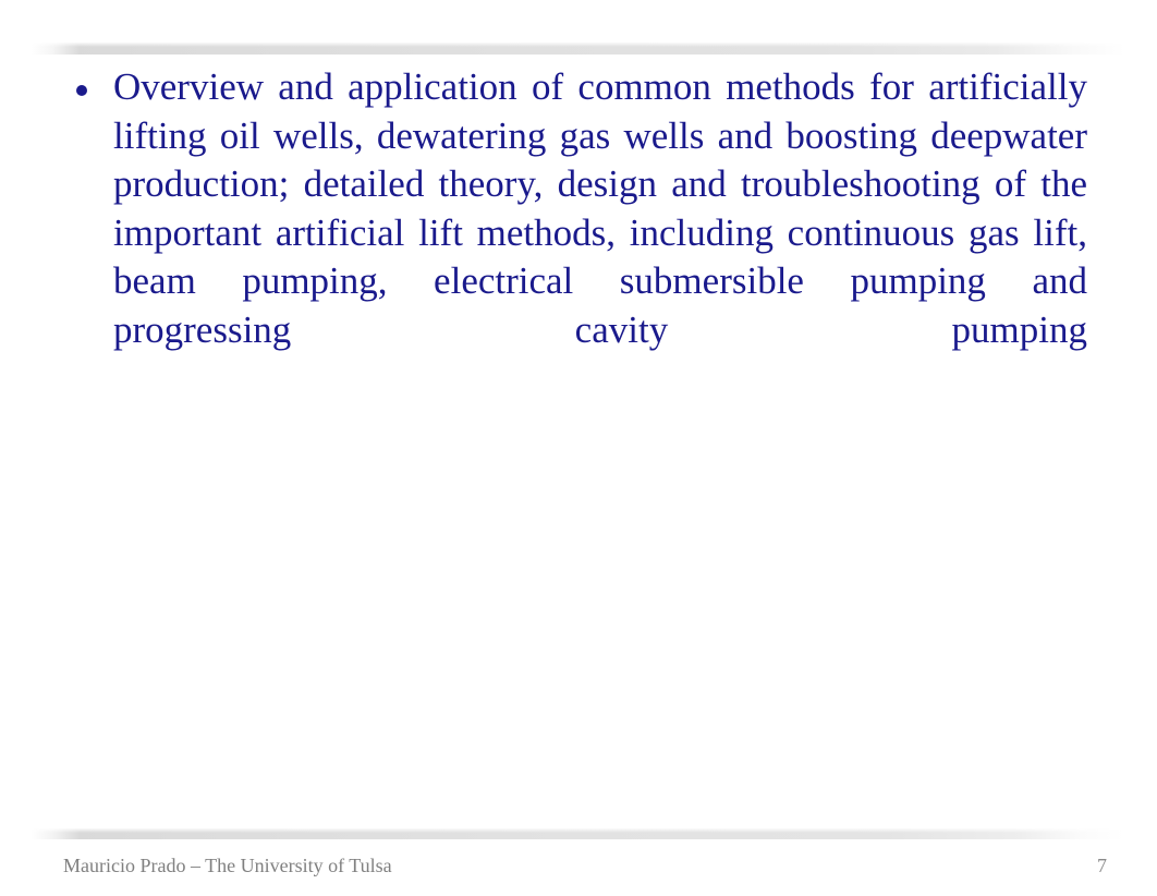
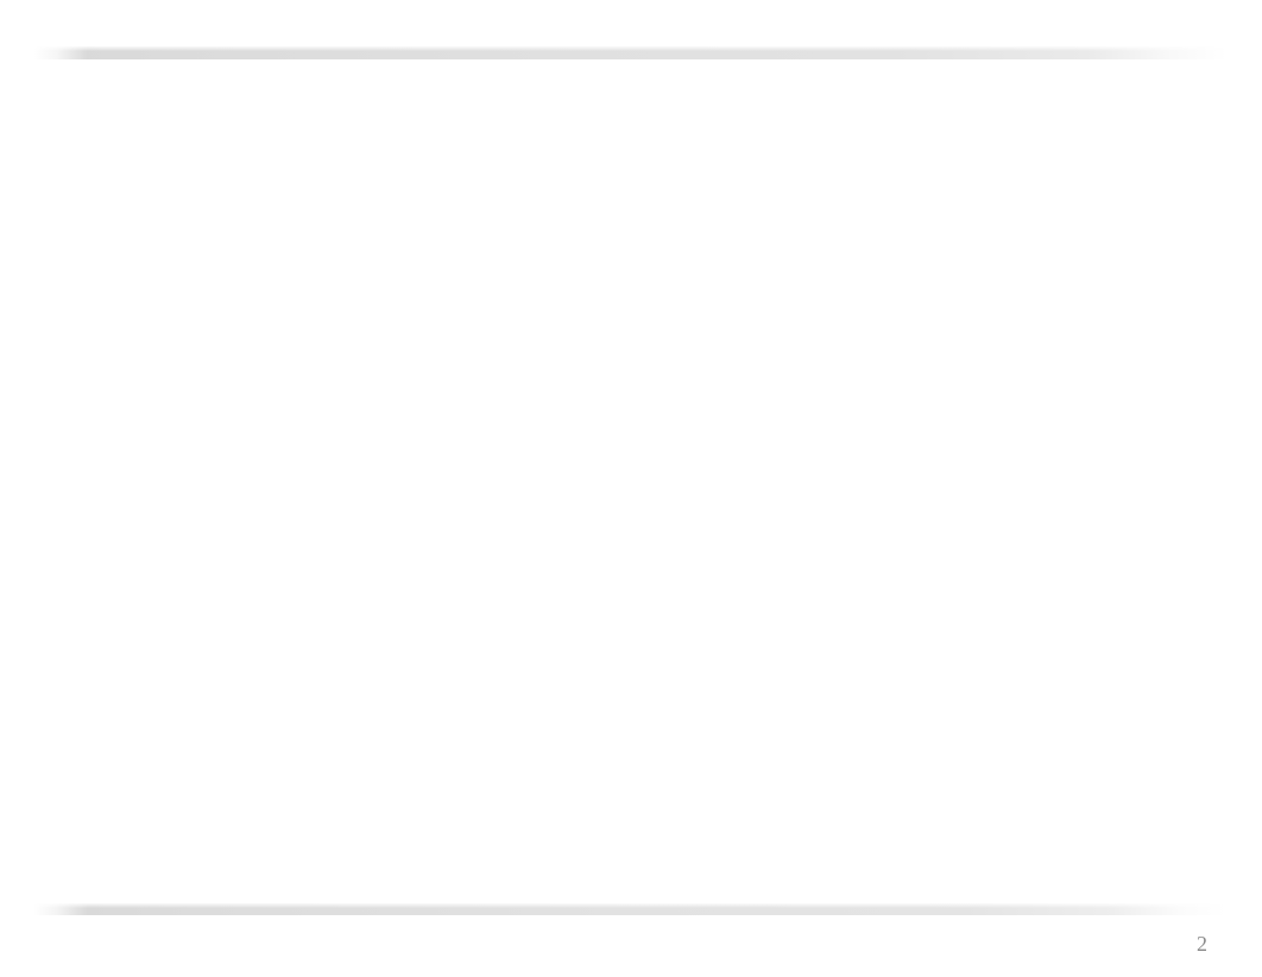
- Overview and application of common methods for artificially lifting oil wells, dewatering gas wells and boosting deepwater production; detailed theory, design and troubleshooting of the important artificial lift methods, including continuous gas lift, beam pumping, electrical submersible pumping and progressing cavity pumping
- Mauricio Prado – The University of Tulsa
- 7
+ 2
